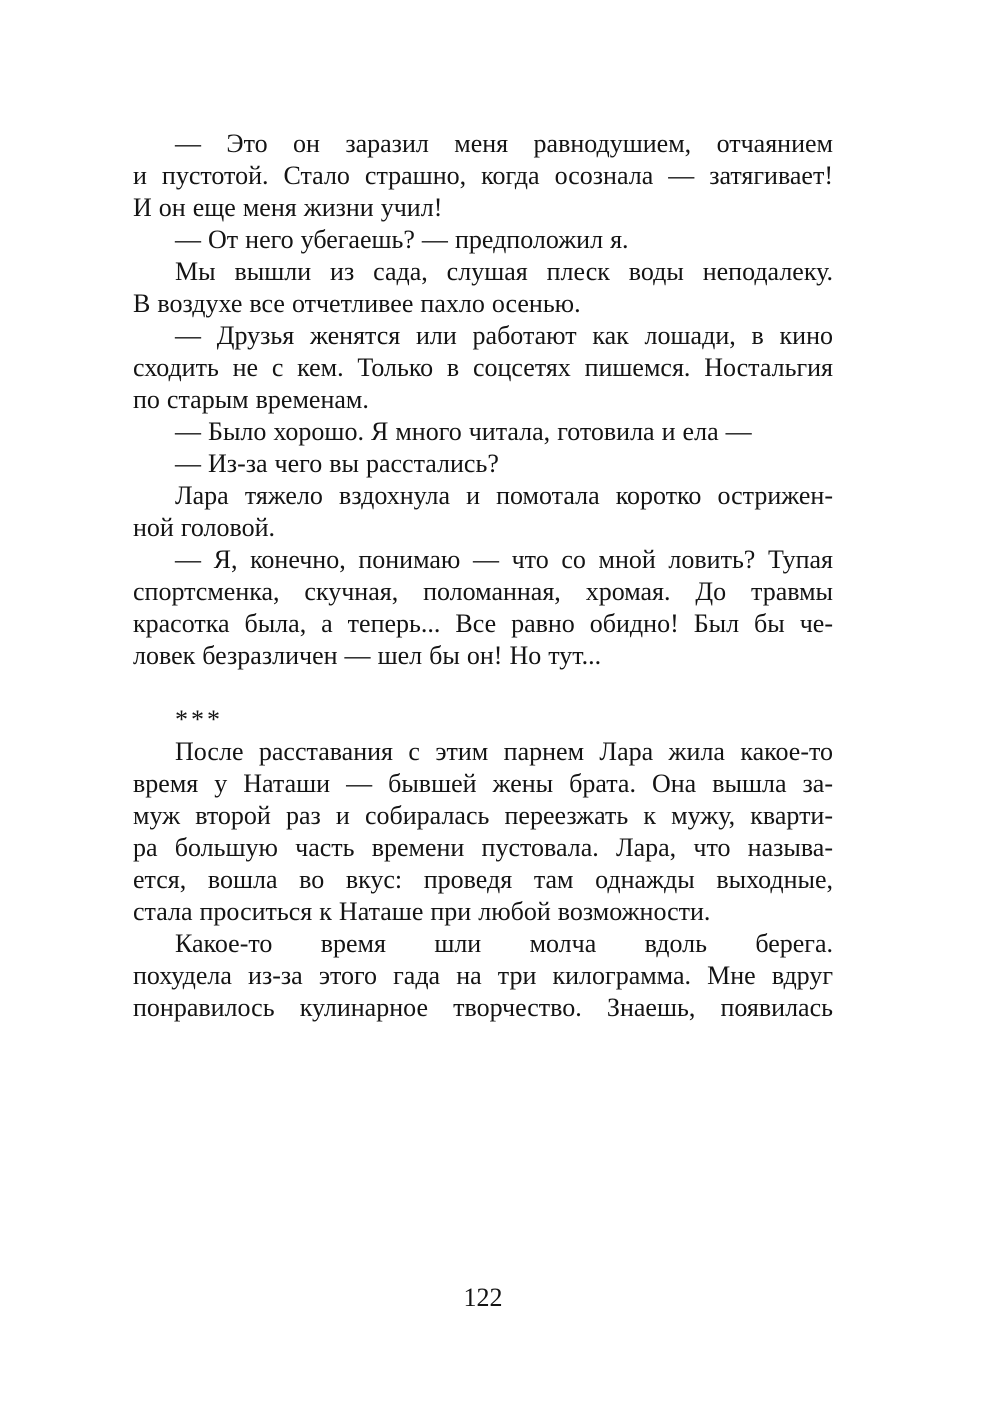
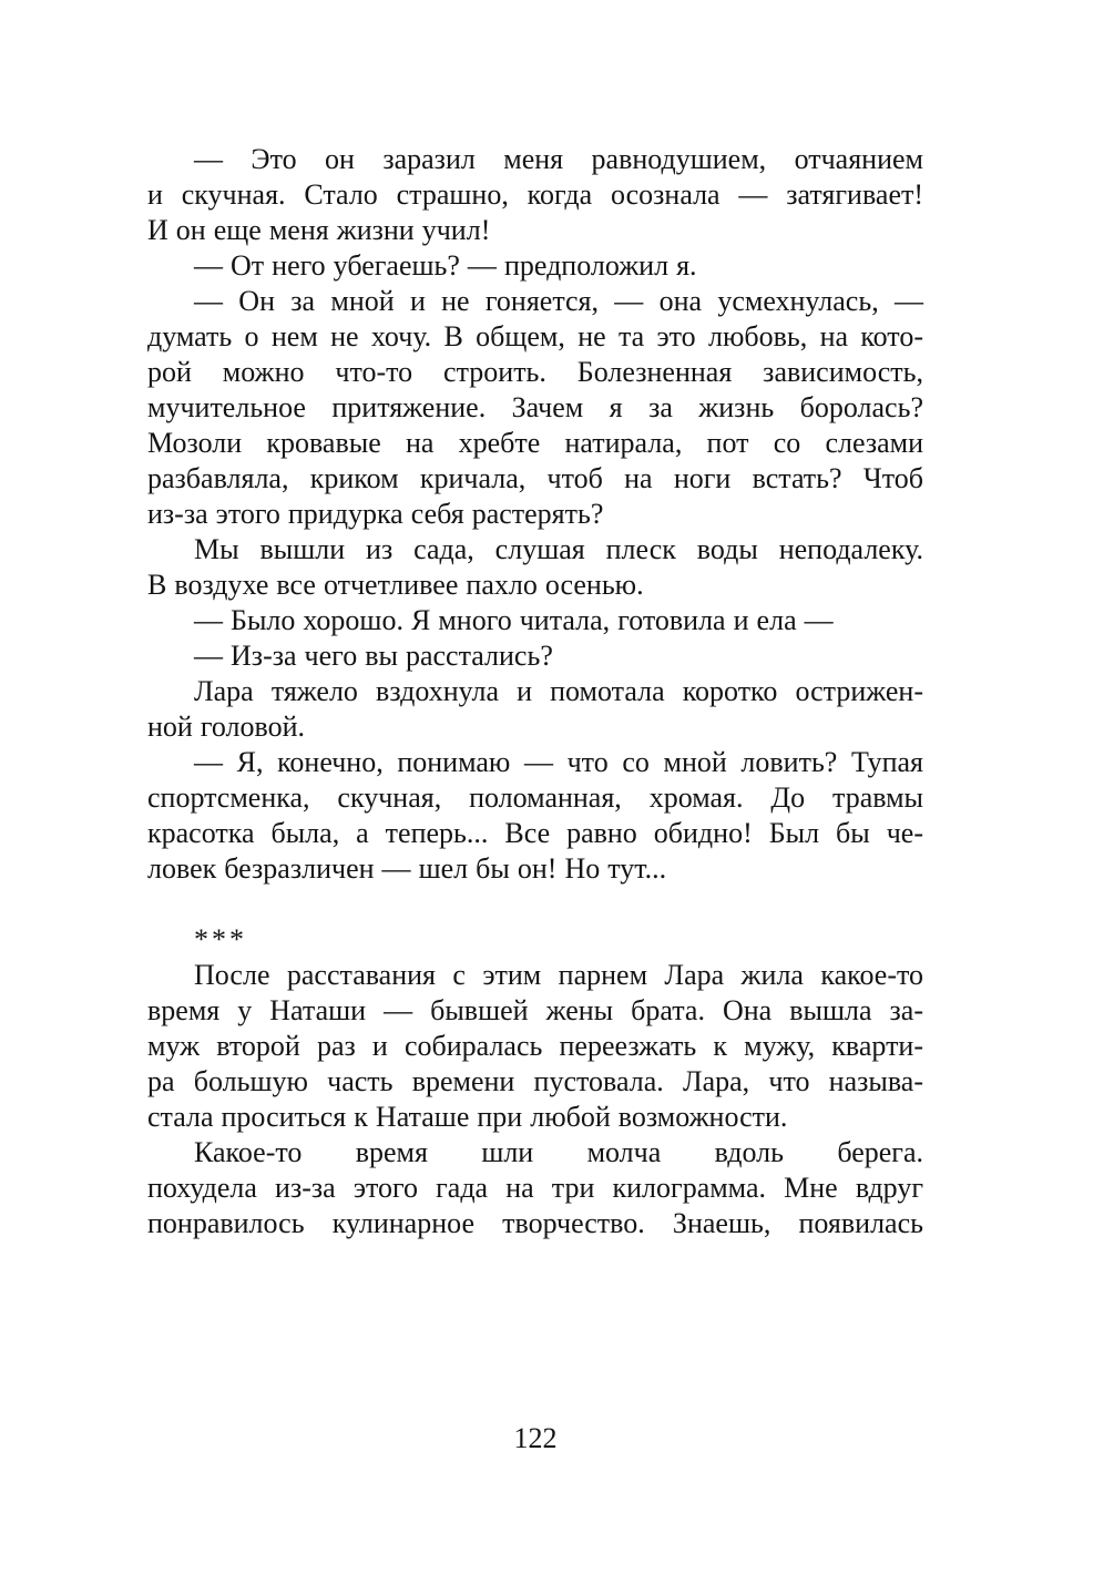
  — Это он заразил меня равнодушием, отчаянием
- и пустотой. Стало страшно, когда осознала — затягивает!
+ и скучная. Стало страшно, когда осознала — затягивает!
  И он еще меня жизни учил!
  — От него убегаешь? — предположил я.
+ — Он за мной и не гоняется, — она усмехнулась, —
+ думать о нем не хочу. В общем, не та это любовь, на кото-
+ рой можно что-то строить. Болезненная зависимость,
+ мучительное притяжение. Зачем я за жизнь боролась?
+ Мозоли кровавые на хребте натирала, пот со слезами
+ разбавляла, криком кричала, чтоб на ноги встать? Чтоб
+ из-за этого придурка себя растерять?
  Мы вышли из сада, слушая плеск воды неподалеку.
  В воздухе все отчетливее пахло осенью.
- — Друзья женятся или работают как лошади, в кино
- сходить не с кем. Только в соцсетях пишемся. Ностальгия
- по старым временам.
  — Было хорошо. Я много читала, готовила и ела —
  — Из-за чего вы расстались?
  Лара тяжело вздохнула и помотала коротко острижен-
  ной головой.
  — Я, конечно, понимаю — что со мной ловить? Тупая
  спортсменка, скучная, поломанная, хромая. До травмы
  красотка была, а теперь... Все равно обидно! Был бы че-
  ловек безразличен — шел бы он! Но тут...
  ***
  После расставания с этим парнем Лара жила какое-то
  время у Наташи — бывшей жены брата. Она вышла за-
  муж второй раз и собиралась переезжать к мужу, кварти-
  ра большую часть времени пустовала. Лара, что называ-
- ется, вошла во вкус: проведя там однажды выходные,
  стала проситься к Наташе при любой возможности.
  Какое-то время шли молча вдоль берега.
  похудела из-за этого гада на три килограмма. Мне вдруг
  понравилось кулинарное творчество. Знаешь, появилась
  122
